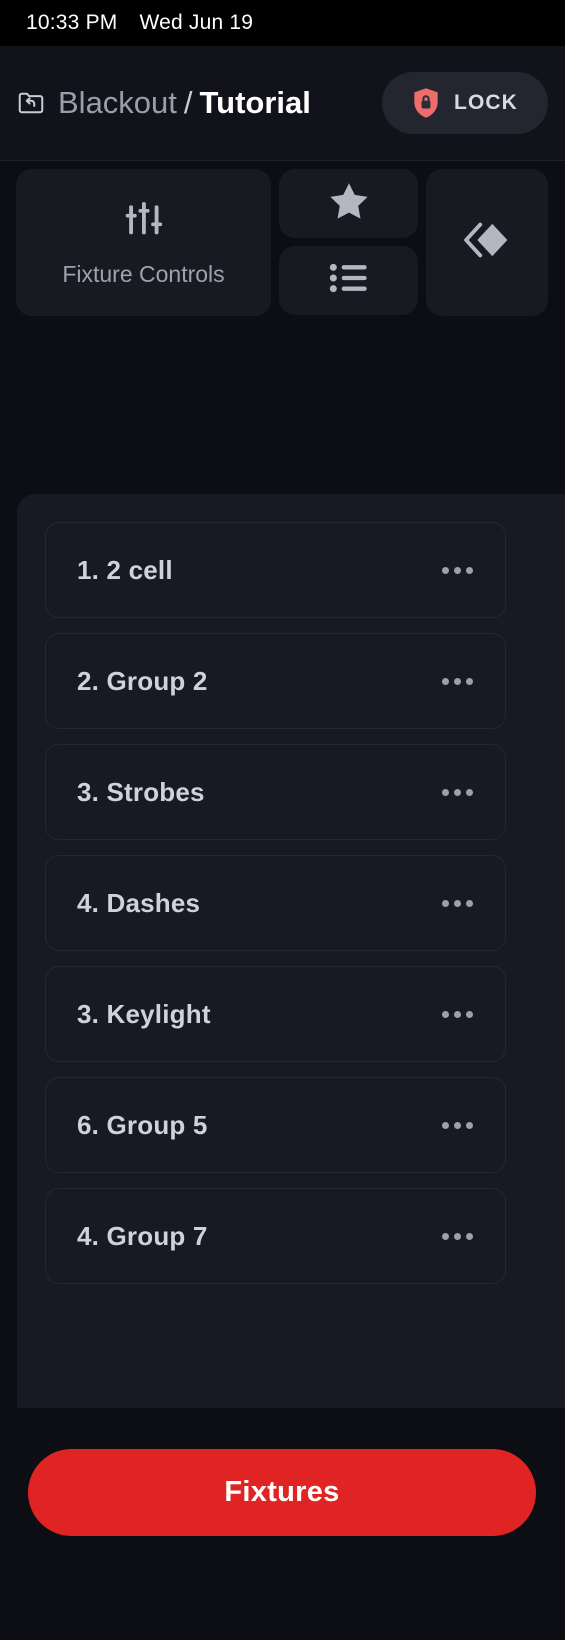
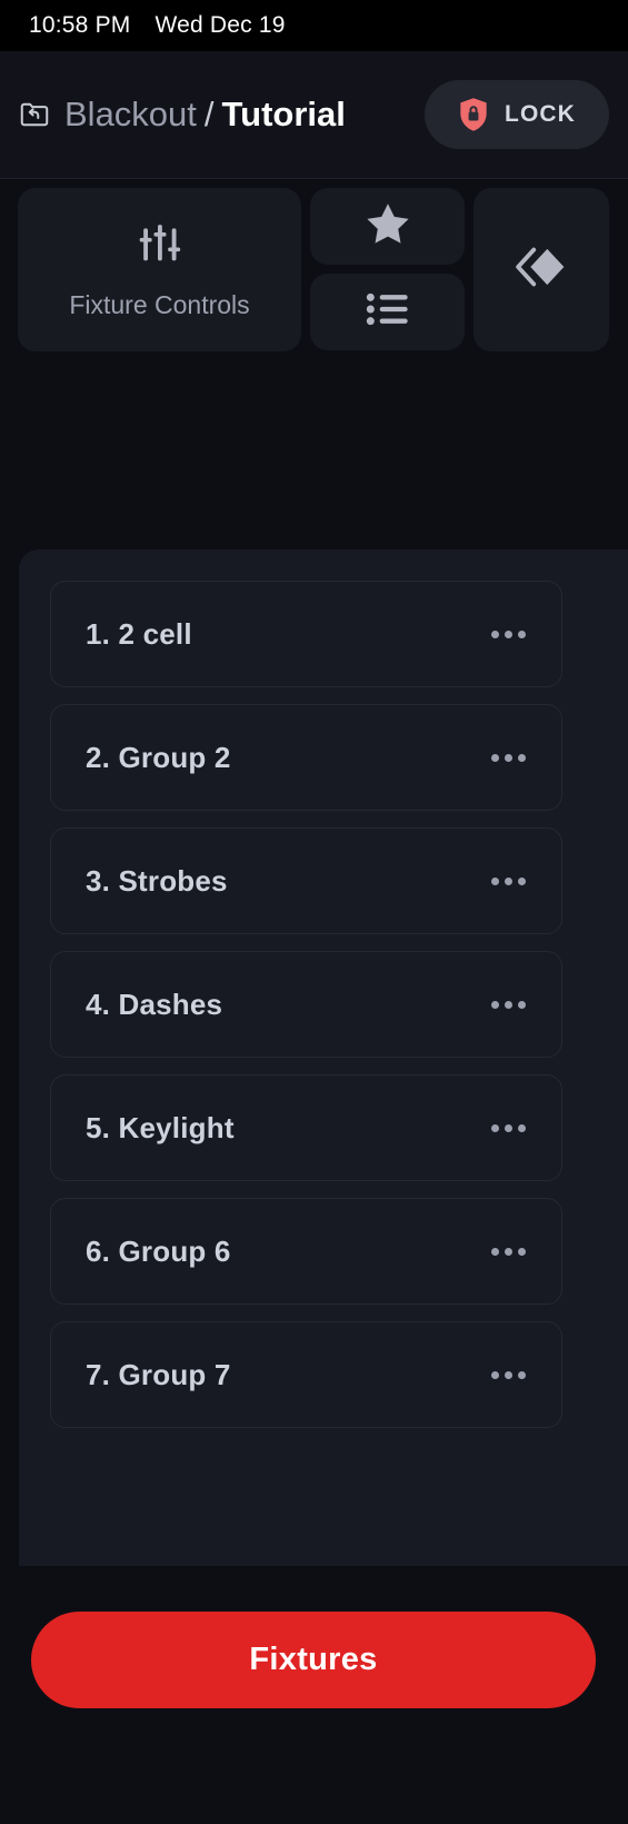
- 10:33 PM
+ 10:58 PM
- Wed Jun 19
+ Wed Dec 19
  Blackout
  /
  Tutorial
  LOCK
  Fixture Controls
  1. 2 cell
  2. Group 2
  3. Strobes
  4. Dashes
- 3. Keylight
+ 5. Keylight
- 6. Group 5
+ 6. Group 6
- 4. Group 7
+ 7. Group 7
  Fixtures
